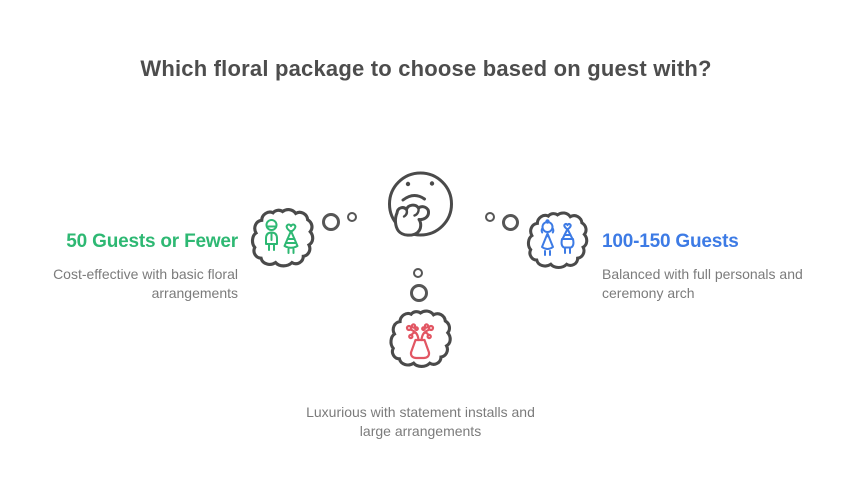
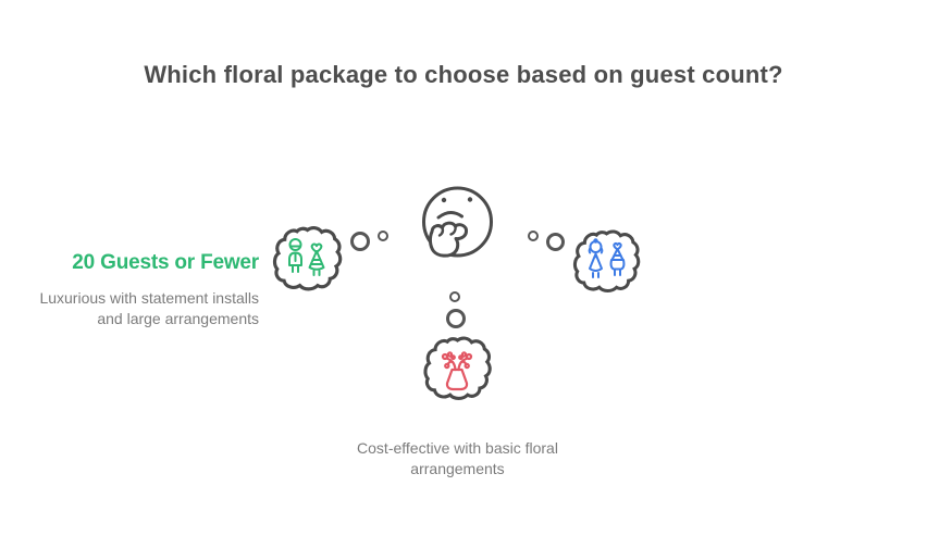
- Which floral package to choose based on guest with?
+ Which floral package to choose based on guest count?
- 50 Guests or Fewer
+ 20 Guests or Fewer
- Cost-effective with basic floral arrangements
+ Luxurious with statement installs and large arrangements
- 100-150 Guests
- Balanced with full personals and ceremony arch
- Luxurious with statement installs and large arrangements
+ Cost-effective with basic floral arrangements
